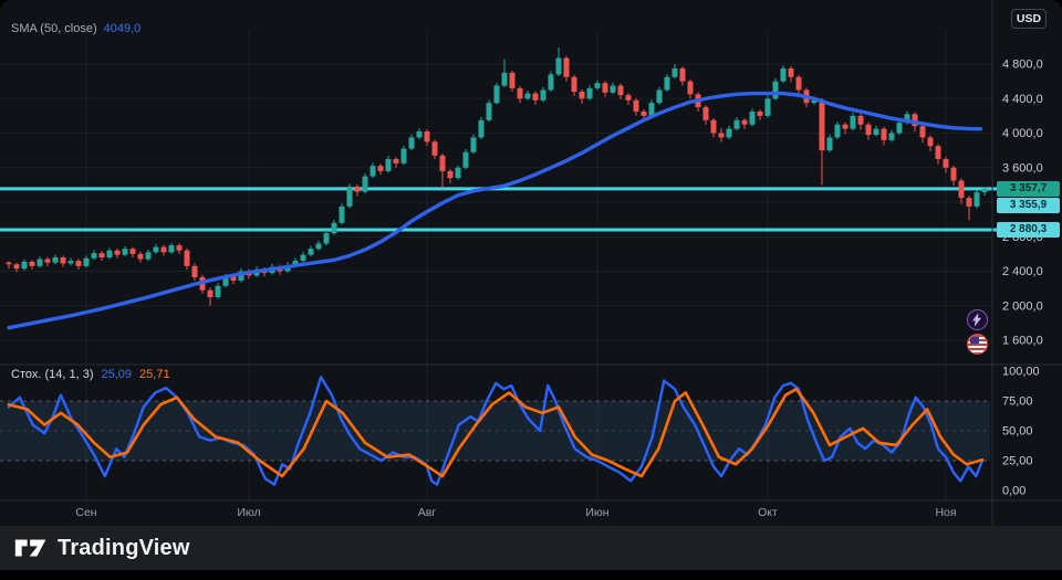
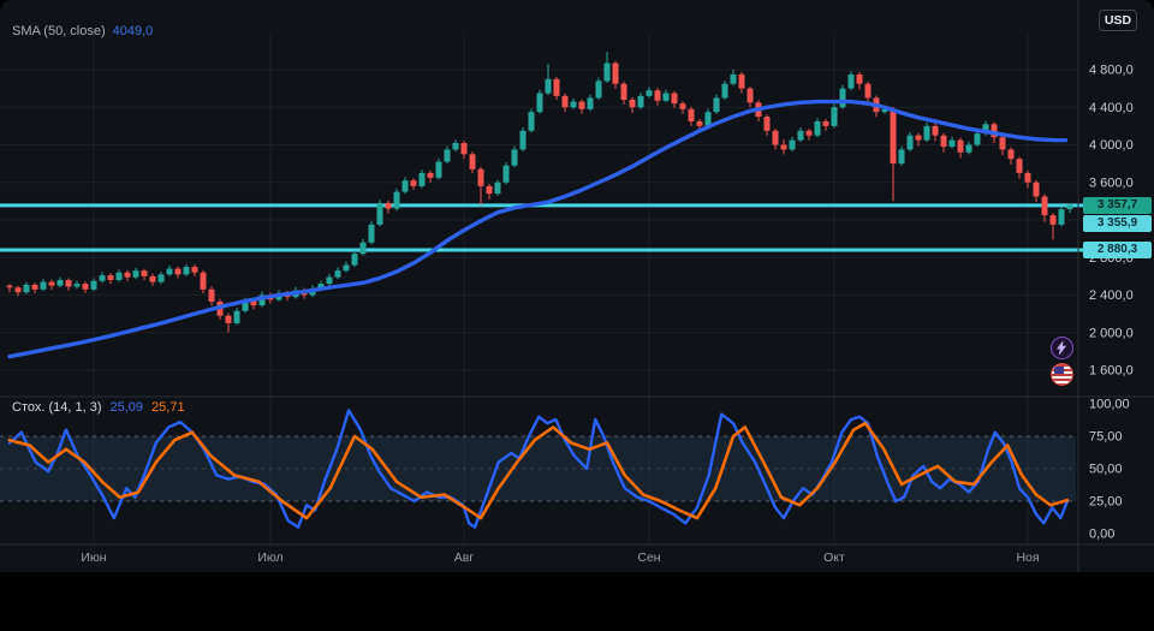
  4 800,0
  4 400,0
  4 000,0
  3 600,0
  2 400,0
  2 000,0
  1 600,0
  100,00
  75,00
  50,00
  25,00
  0,00
- Сен
+ Июн
  Июл
  Авг
- Июн
+ Сен
  Окт
  Ноя
  SMA (50, close)
  4049,0
  Стох. (14, 1, 3)
  25,09
  25,71
  USD
  3 357,7
  3 355,9
  2 880,3
- TradingView
